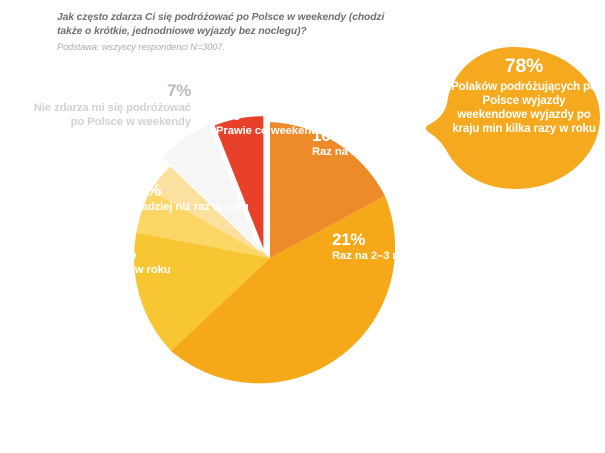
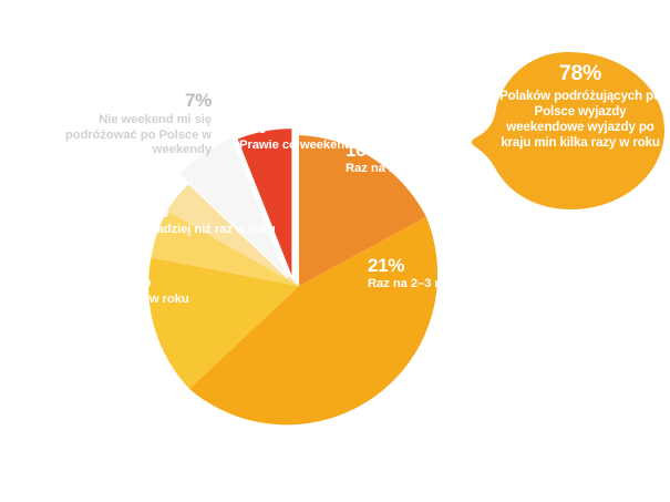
- Jak często zdarza Ci się podróżować po Polsce w weekendy (chodzi także o krótkie, jednodniowe wyjazdy bez noclegu)?
- Podstawa: wszyscy respondenci N=3007.
  6%
  Prawie co weekend
  16%
  Raz na miesiąc
  21%
  Raz na 2–3 miesiące
  7%
  Raz w roku
- 50%
+ 8%
  Rzadziej niż raz w roku
  7%
- Nie zdarza mi się podróżować po Polsce w weekendy
+ Nie weekend mi się podróżować po Polsce w weekendy
  78%
  Polaków podróżujących po Polsce wyjazdy weekendowe wyjazdy po kraju min kilka razy w roku
